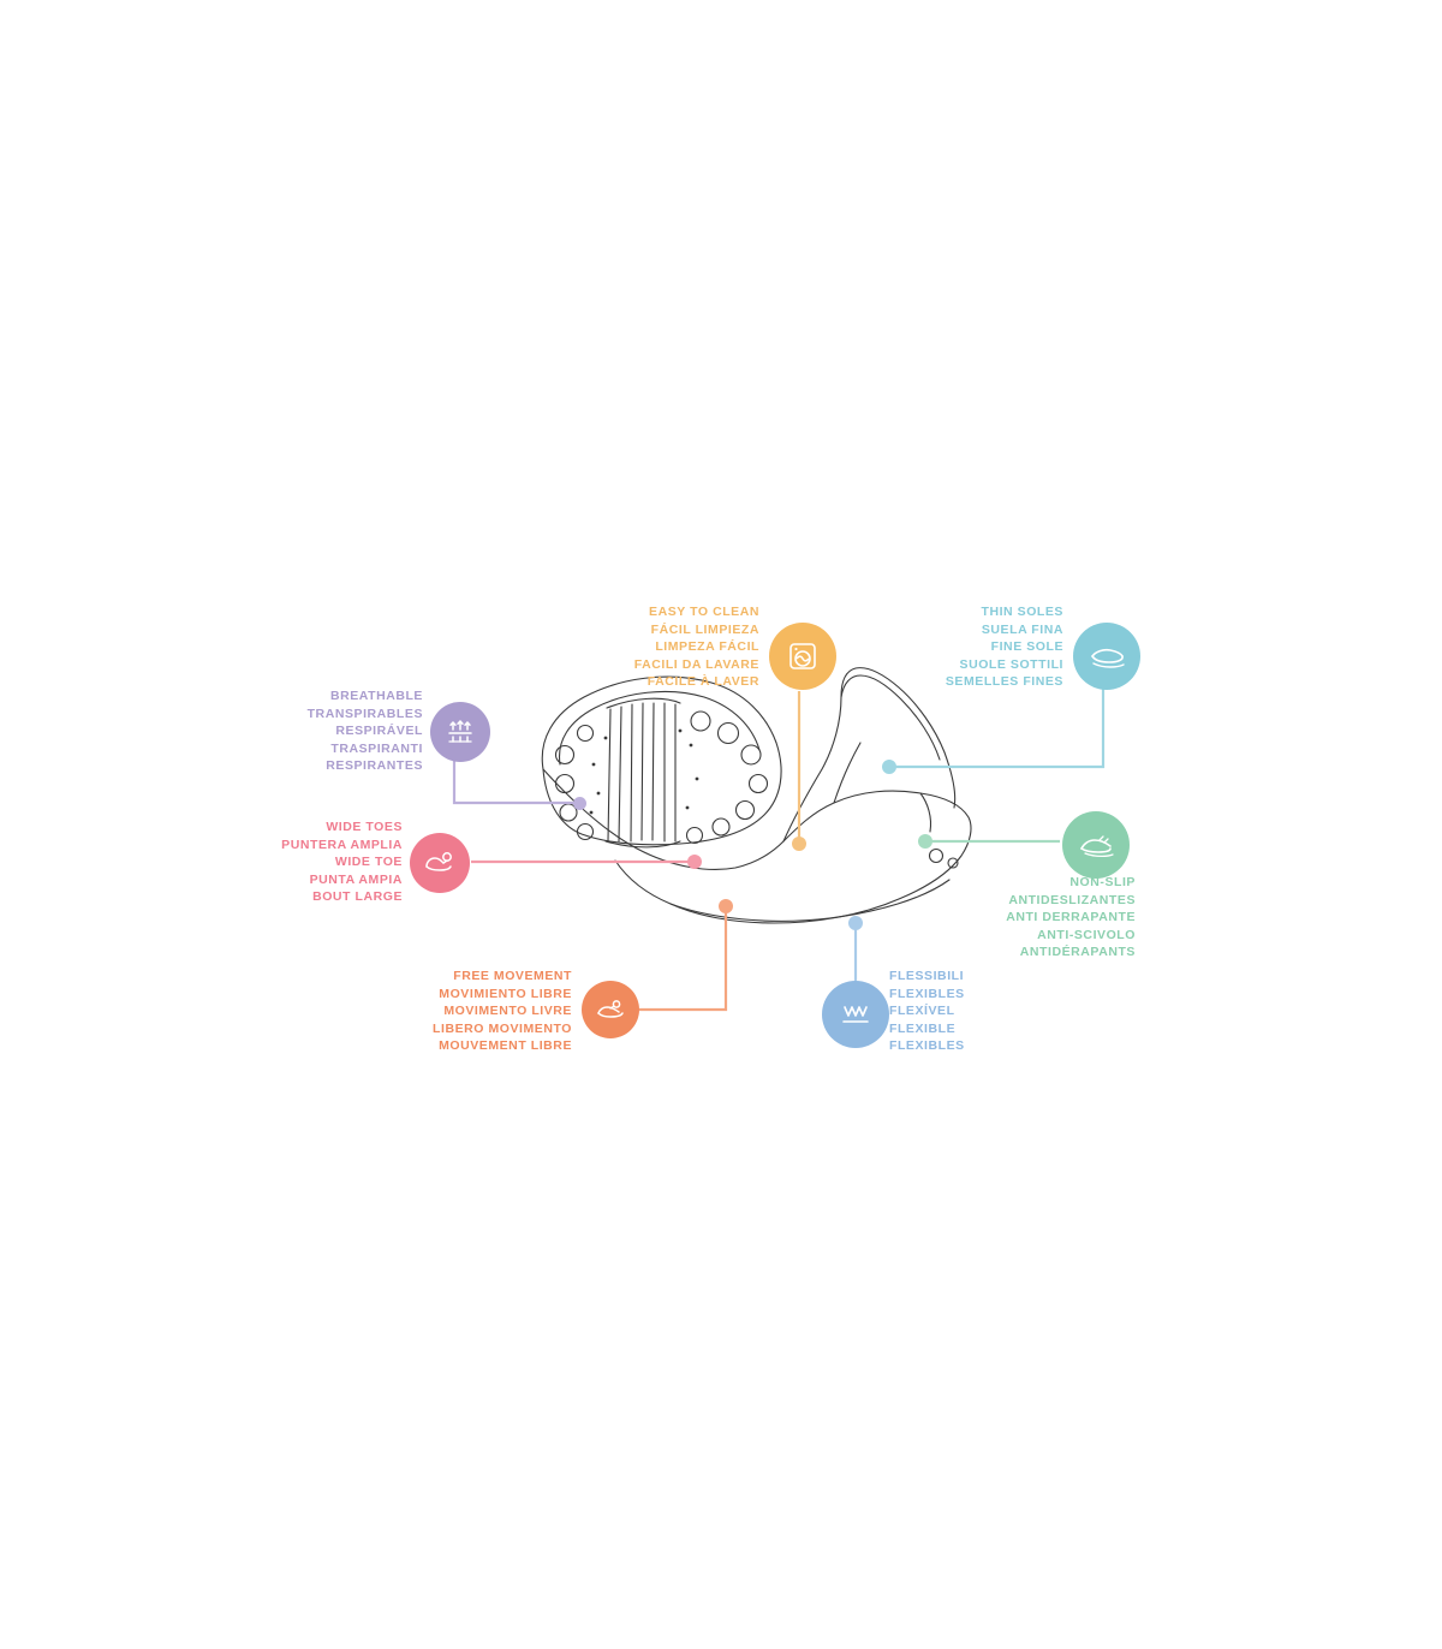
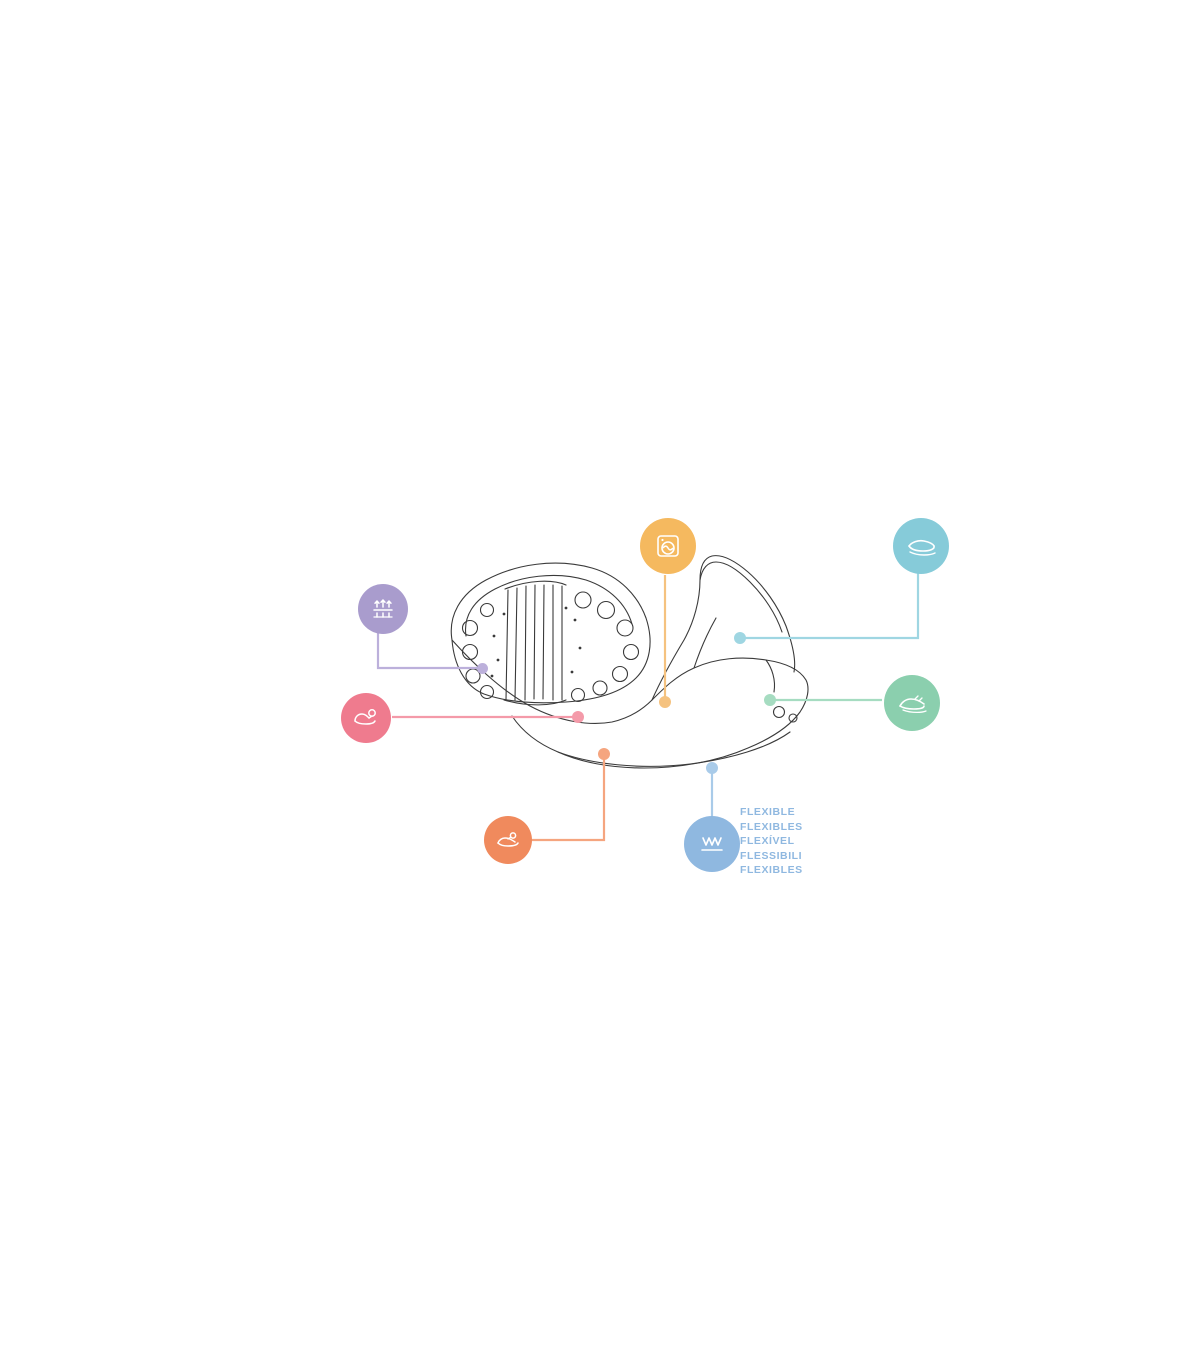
- EASY TO CLEAN
- FÁCIL LIMPIEZA
- LIMPEZA FÁCIL
- FACILI DA LAVARE
- FACILE À LAVER
- THIN SOLES
- SUELA FINA
- FINE SOLE
- SUOLE SOTTILI
- SEMELLES FINES
- BREATHABLE
- TRANSPIRABLES
- RESPIRÁVEL
- TRASPIRANTI
- RESPIRANTES
- WIDE TOES
- PUNTERA AMPLIA
- WIDE TOE
- PUNTA AMPIA
- BOUT LARGE
- NON-SLIP
- ANTIDESLIZANTES
- ANTI DERRAPANTE
- ANTI-SCIVOLO
- ANTIDÉRAPANTS
- FREE MOVEMENT
- MOVIMIENTO LIBRE
- MOVIMENTO LIVRE
- LIBERO MOVIMENTO
- MOUVEMENT LIBRE
- FLESSIBILI
+ FLEXIBLE
  FLEXIBLES
  FLEXÍVEL
- FLEXIBLE
+ FLESSIBILI
  FLEXIBLES
